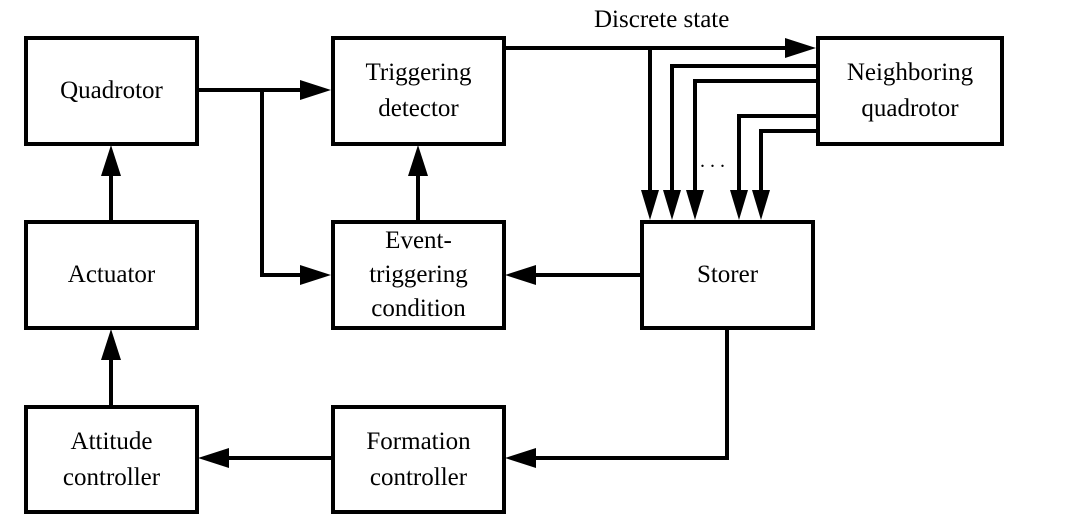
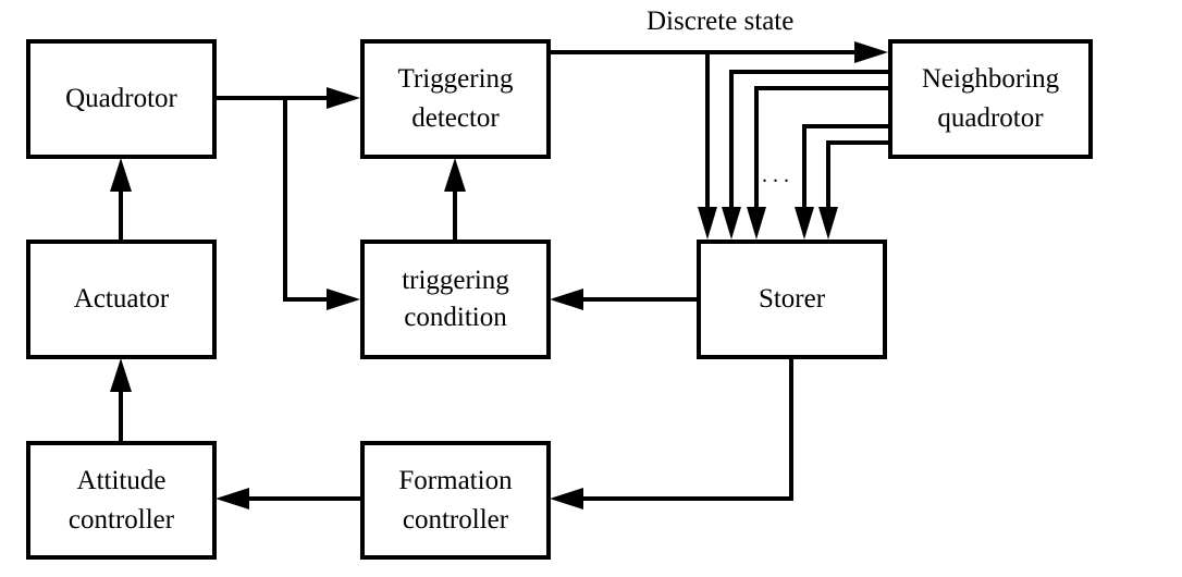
  Quadrotor
  Triggering
  detector
  Neighboring
  quadrotor
  Actuator
- Event-
  triggering
  condition
  Storer
  Attitude
  controller
  Formation
  controller
  Discrete state
  . . .
